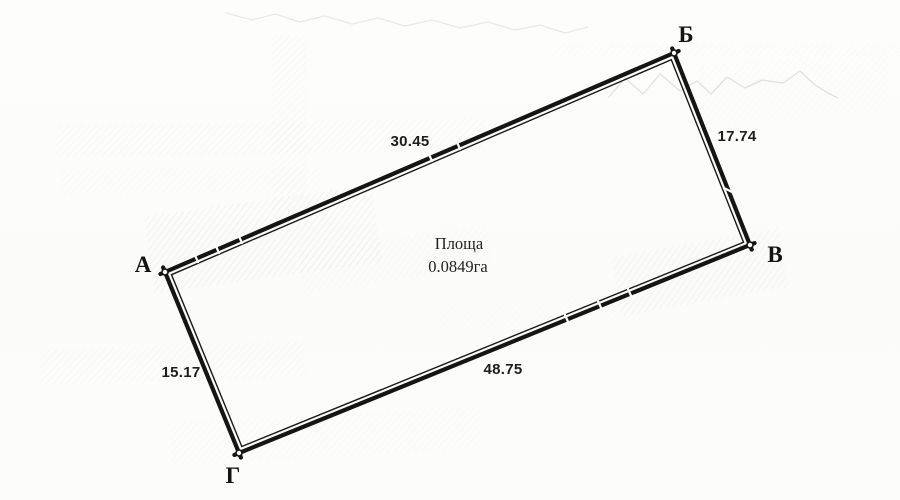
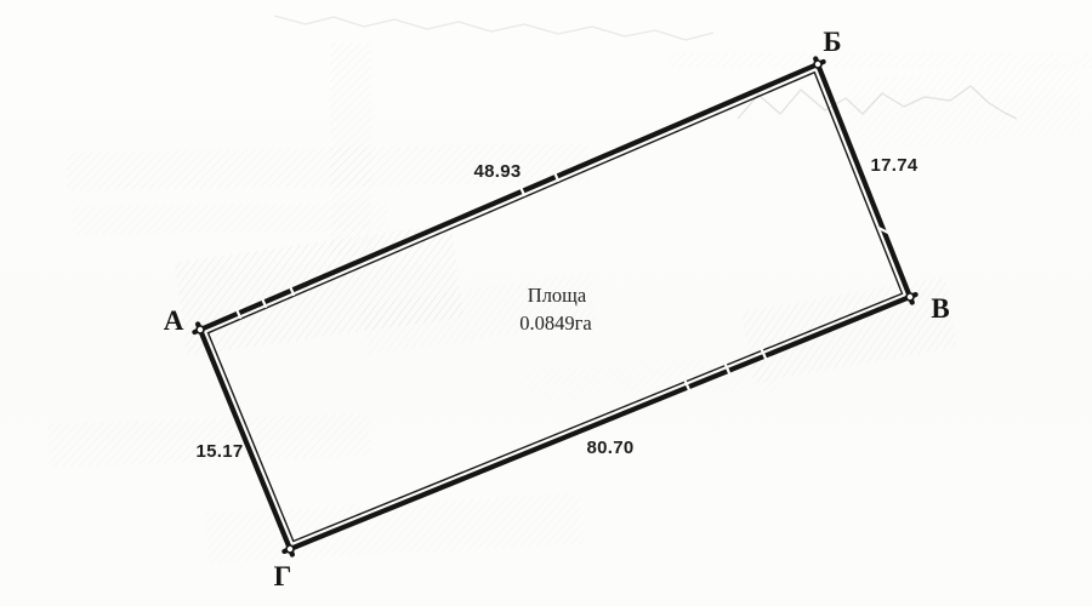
  А
  Б
  В
  Г
- 30.45
+ 48.93
  17.74
- 48.75
+ 80.70
  15.17
  Площа
  0.0849га
